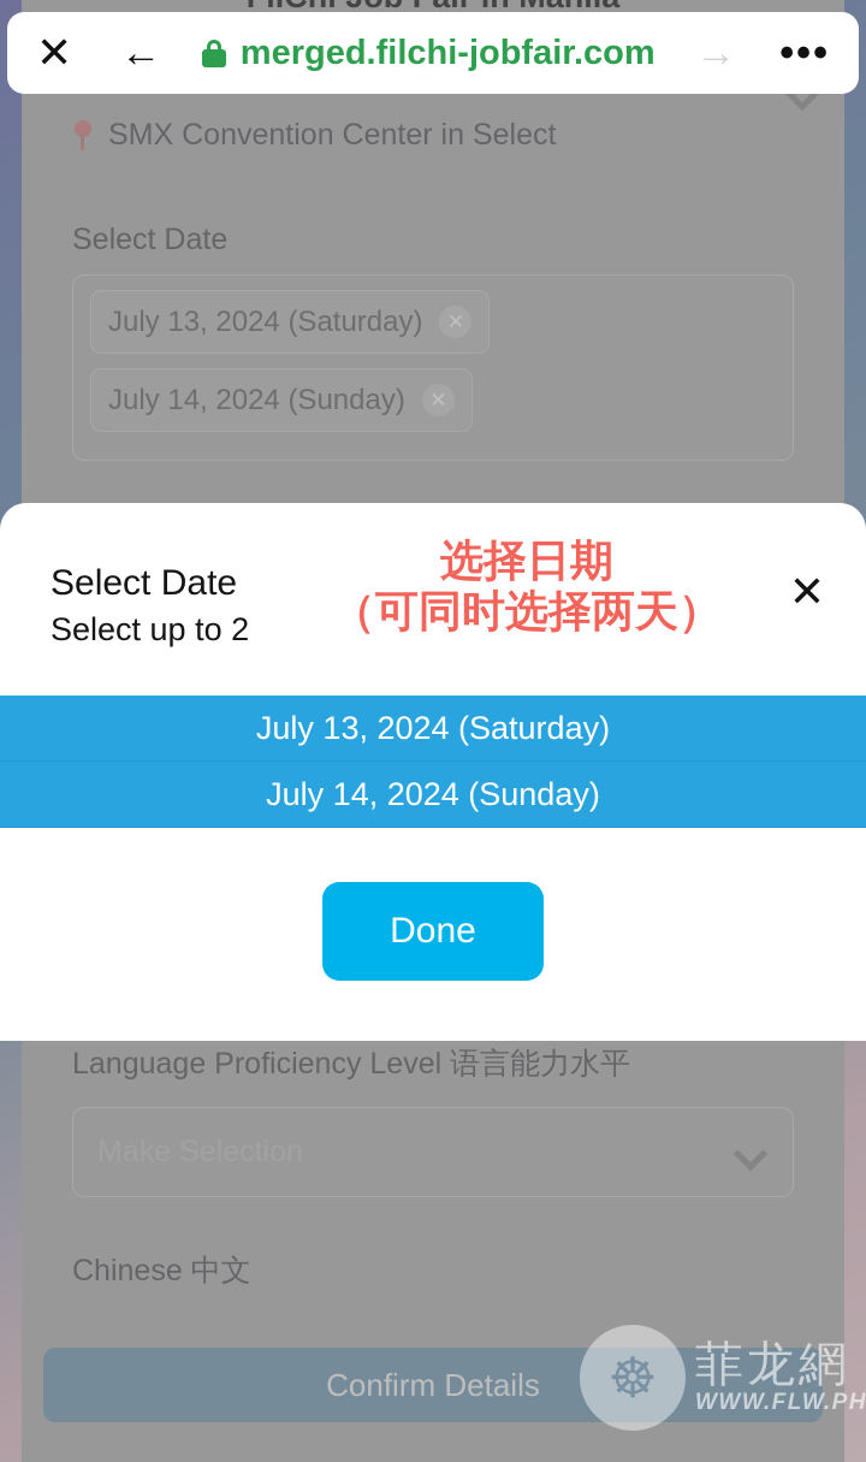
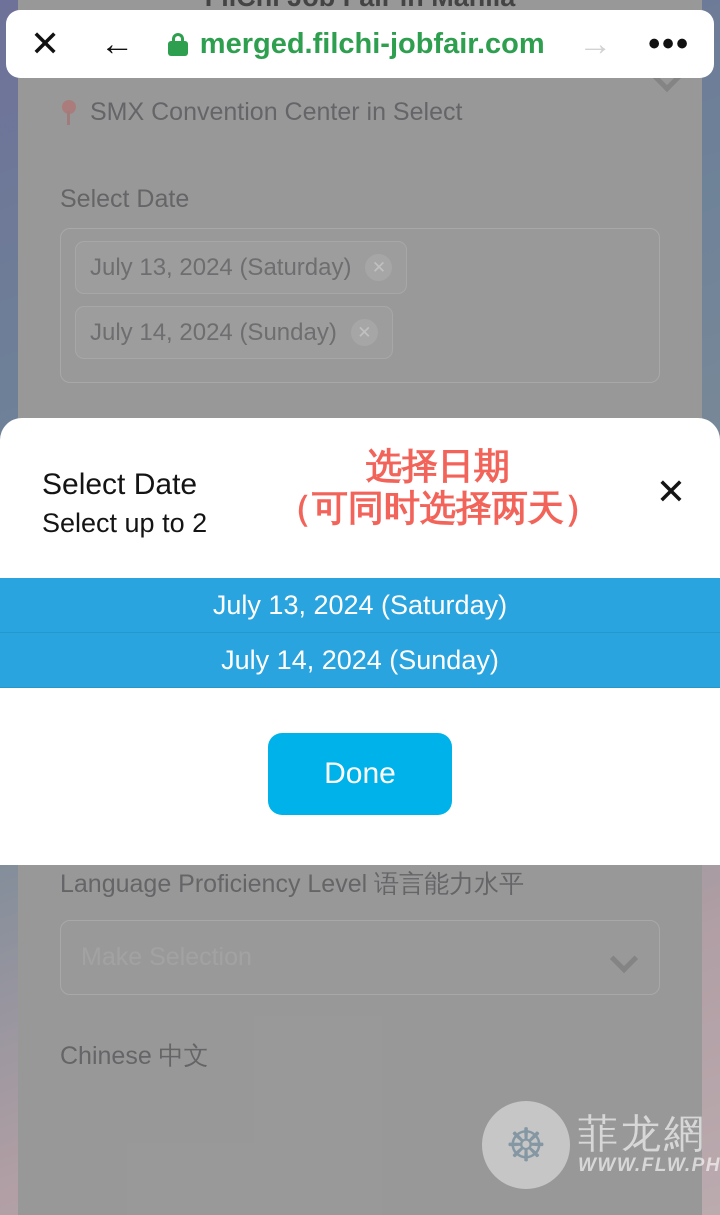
  SMX Convention Center in Select
  Select Date
  July 13, 2024 (Saturday)
  ✕
  July 14, 2024 (Sunday)
  ✕
  Language Proficiency Level 语言能力水平
  Chinese 中文
- Confirm Details
  ☸
  菲龙網
  WWW.FLW.PH
  ✕
  ←
  merged.filchi-jobfair.com
  →
  •••
  Select Date
  Select up to 2
  选择日期
  （可同时选择两天）
  ✕
  July 13, 2024 (Saturday)
  July 14, 2024 (Sunday)
  Done
